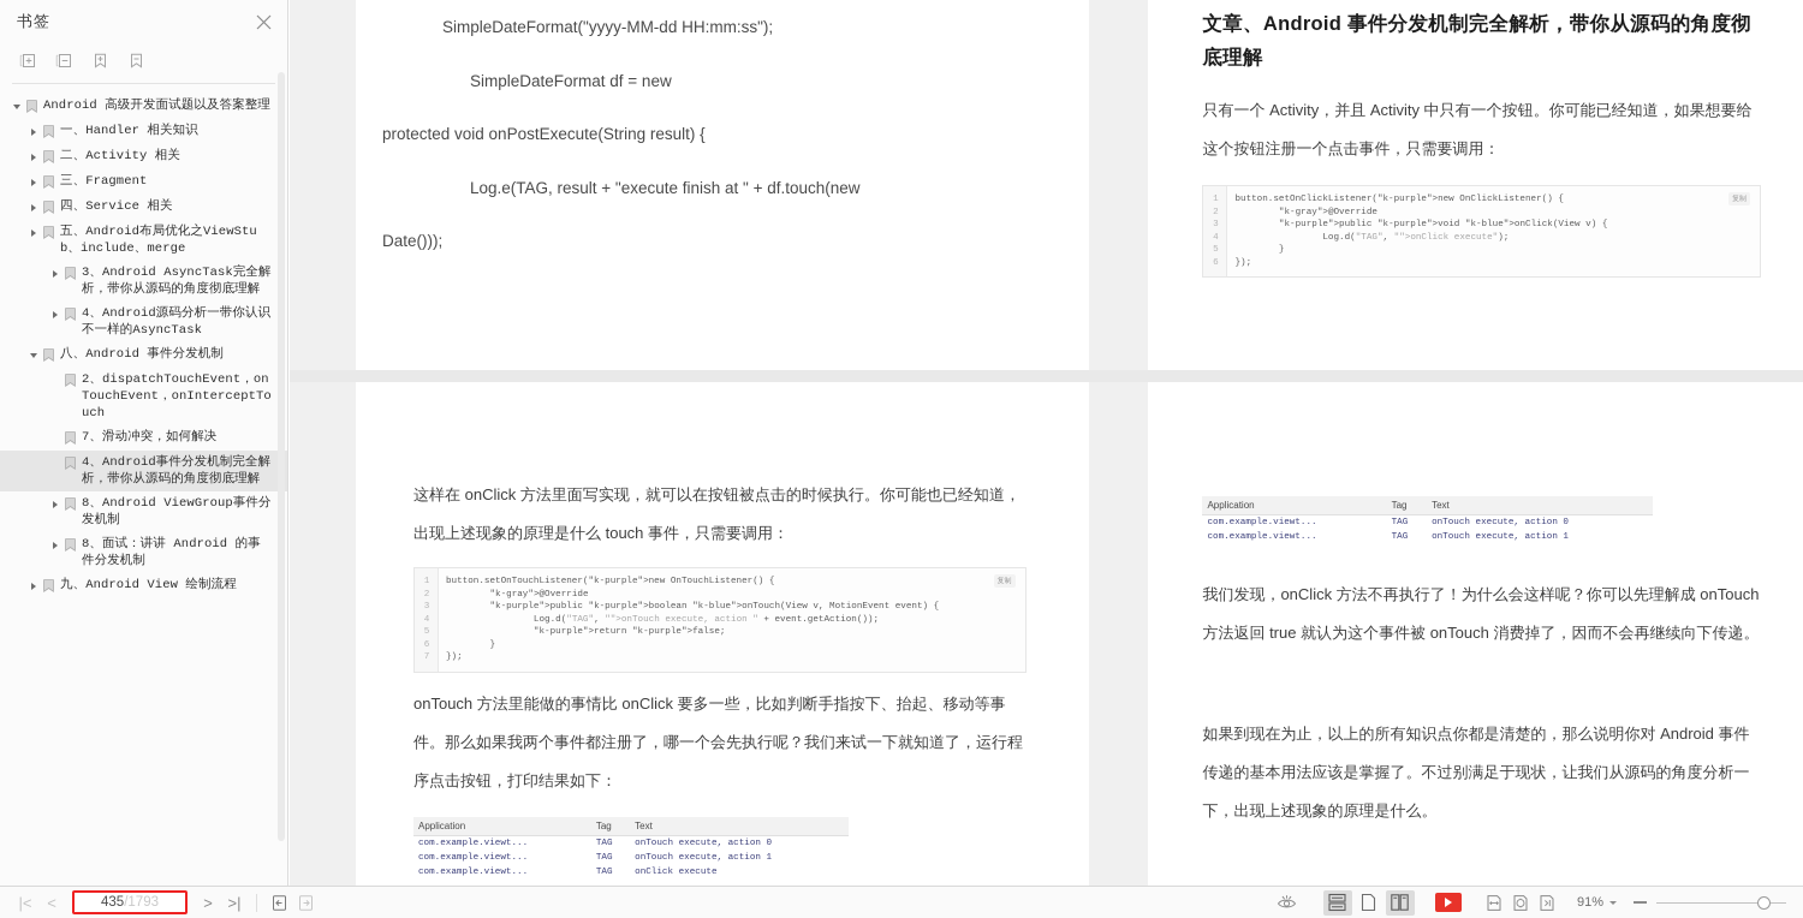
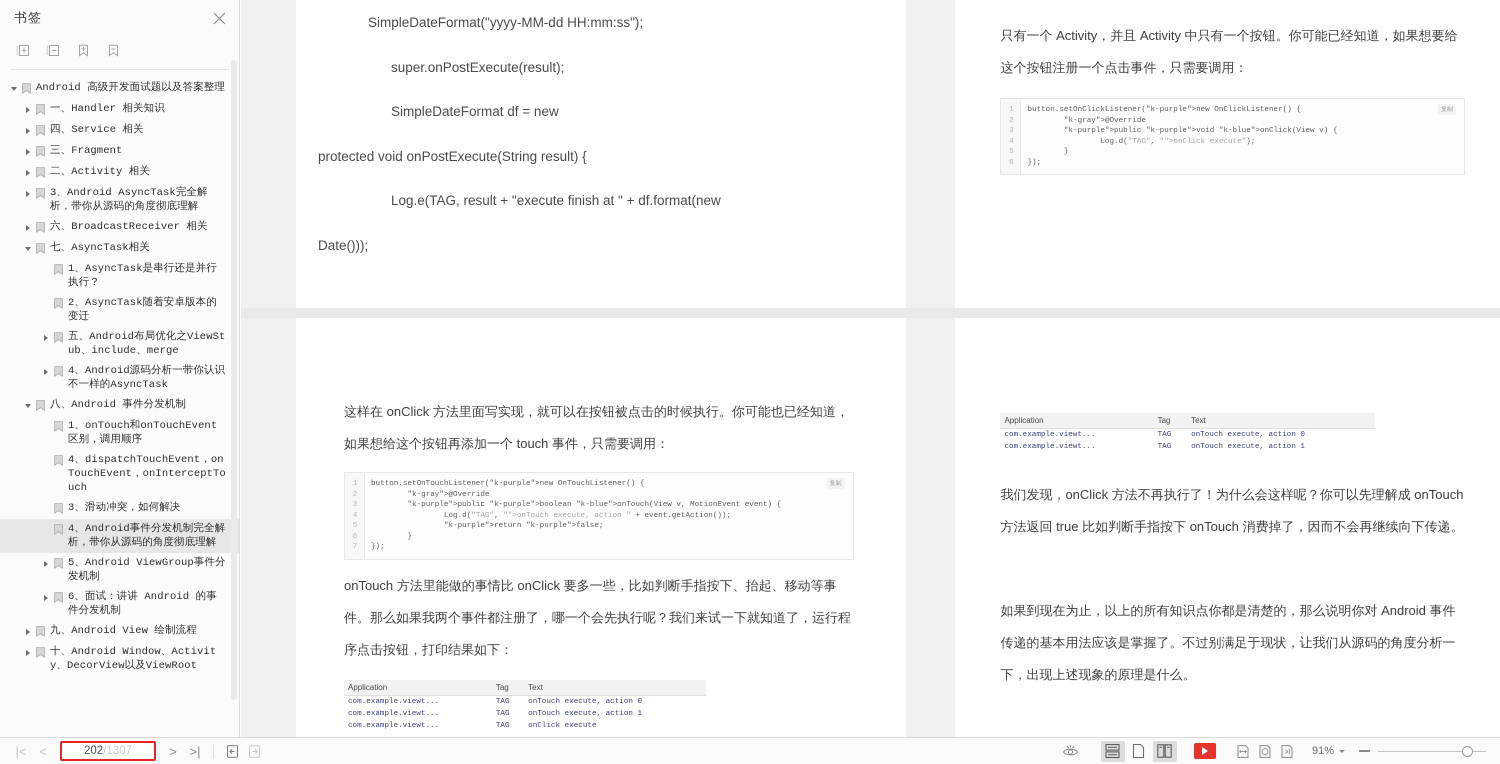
  书签
  Android 高级开发面试题以及答案整理
  一、Handler 相关知识
- 二、Activity 相关
+ 四、Service 相关
  三、Fragment
- 四、Service 相关
+ 二、Activity 相关
- 五、Android布局优化之ViewStub、include、merge
+ 3、Android AsyncTask完全解析，带你从源码的角度彻底理解
+ 六、BroadcastReceiver 相关
+ 七、AsyncTask相关
+ 1、AsyncTask是串行还是并行执行？
+ 2、AsyncTask随着安卓版本的变迁
- 3、Android AsyncTask完全解析，带你从源码的角度彻底理解
+ 五、Android布局优化之ViewStub、include、merge
  4、Android源码分析一带你认识不一样的AsyncTask
  八、Android 事件分发机制
+ 1、onTouch和onTouchEvent区别，调用顺序
- 2、dispatchTouchEvent，onTouchEvent，onInterceptTouch
+ 4、dispatchTouchEvent，onTouchEvent，onInterceptTouch
- 7、滑动冲突，如何解决
+ 3、滑动冲突，如何解决
  4、Android事件分发机制完全解析，带你从源码的角度彻底理解
- 8、Android ViewGroup事件分发机制
+ 5、Android ViewGroup事件分发机制
- 8、面试：讲讲 Android 的事件分发机制
+ 6、面试：讲讲 Android 的事件分发机制
  九、Android View 绘制流程
+ 十、Android Window、Activity、DecorView以及ViewRoot
  SimpleDateFormat("yyyy-MM-dd HH:mm:ss");
+ super.onPostExecute(result);
  SimpleDateFormat df = new
  protected void onPostExecute(String result) {
- Log.e(TAG, result + "execute finish at " + df.touch(new
+ Log.e(TAG, result + "execute finish at " + df.format(new
  Date()));
- 文章、Android 事件分发机制完全解析，带你从源码的角度彻底理解
  只有一个 Activity，并且 Activity 中只有一个按钮。你可能已经知道，如果想要给这个按钮注册一个点击事件，只需要调用：
  1
  button.setOnClickListener("k-purple">new OnClickListener() {
  2
  "k-gray">@Override
  3
  "k-purple">public "k-purple">void "k-blue">onClick(View v) {
  4
  Log.d("TAG", "">onClick execute");
  5
  }
  6
  });
- 这样在 onClick 方法里面写实现，就可以在按钮被点击的时候执行。你可能也已经知道，出现上述现象的原理是什么 touch 事件，只需要调用：
+ 这样在 onClick 方法里面写实现，就可以在按钮被点击的时候执行。你可能也已经知道，如果想给这个按钮再添加一个 touch 事件，只需要调用：
  1
  button.setOnTouchListener("k-purple">new OnTouchListener() {
  2
  "k-gray">@Override
  3
  "k-purple">public "k-purple">boolean "k-blue">onTouch(View v, MotionEvent event) {
  4
  Log.d("TAG", "">onTouch execute, action " + event.getAction());
  5
  "k-purple">return "k-purple">false;
  6
  }
  7
  });
  onTouch 方法里能做的事情比 onClick 要多一些，比如判断手指按下、抬起、移动等事件。那么如果我两个事件都注册了，哪一个会先执行呢？我们来试一下就知道了，运行程序点击按钮，打印结果如下：
  Application	Tag	Text
  com.example.viewt...	TAG	onTouch execute, action 0
  com.example.viewt...	TAG	onTouch execute, action 1
  com.example.viewt...	TAG	onClick execute
  Application	Tag	Text
  com.example.viewt...	TAG	onTouch execute, action 0
  com.example.viewt...	TAG	onTouch execute, action 1
- 我们发现，onClick 方法不再执行了！为什么会这样呢？你可以先理解成 onTouch 方法返回 true 就认为这个事件被 onTouch 消费掉了，因而不会再继续向下传递。
+ 我们发现，onClick 方法不再执行了！为什么会这样呢？你可以先理解成 onTouch 方法返回 true 比如判断手指按下 onTouch 消费掉了，因而不会再继续向下传递。
  如果到现在为止，以上的所有知识点你都是清楚的，那么说明你对 Android 事件传递的基本用法应该是掌握了。不过别满足于现状，让我们从源码的角度分析一下，出现上述现象的原理是什么。
  |<
  <
- 435
+ 202
- /1793
+ /1307
  >
  >|
  91%
